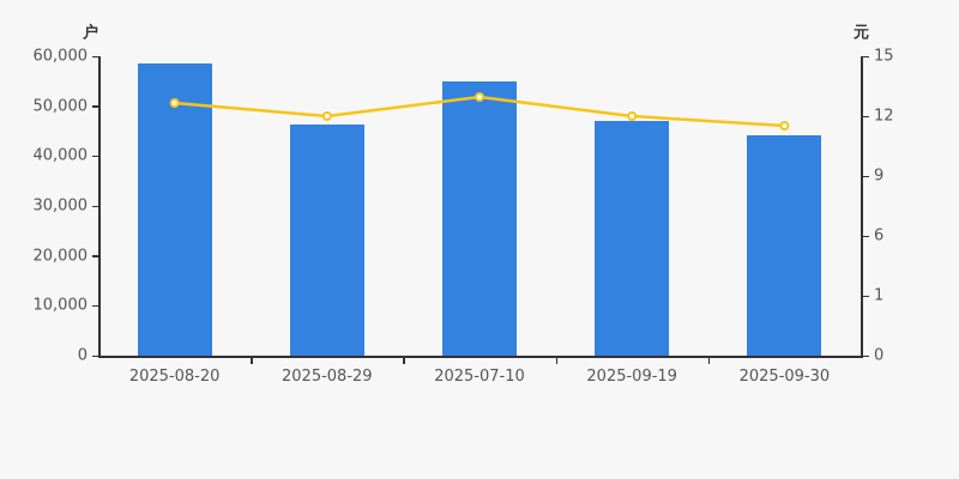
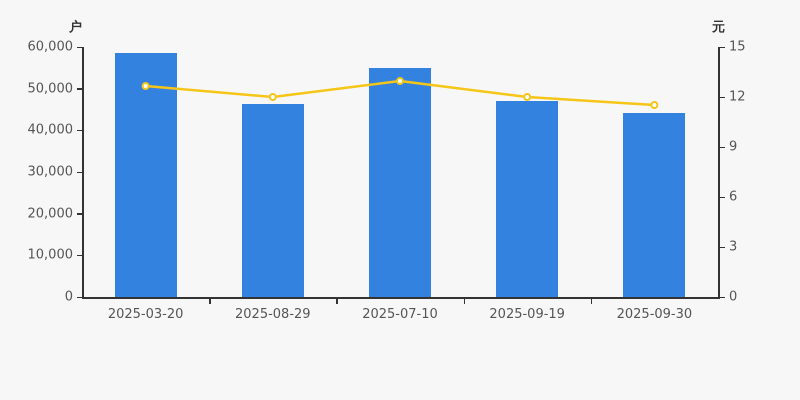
  户
  元
  0
  10,000
  20,000
  30,000
  40,000
  50,000
  60,000
  0
- 1
+ 3
  6
  9
  12
  15
- 2025-08-20
+ 2025-03-20
  2025-08-29
  2025-07-10
  2025-09-19
  2025-09-30
